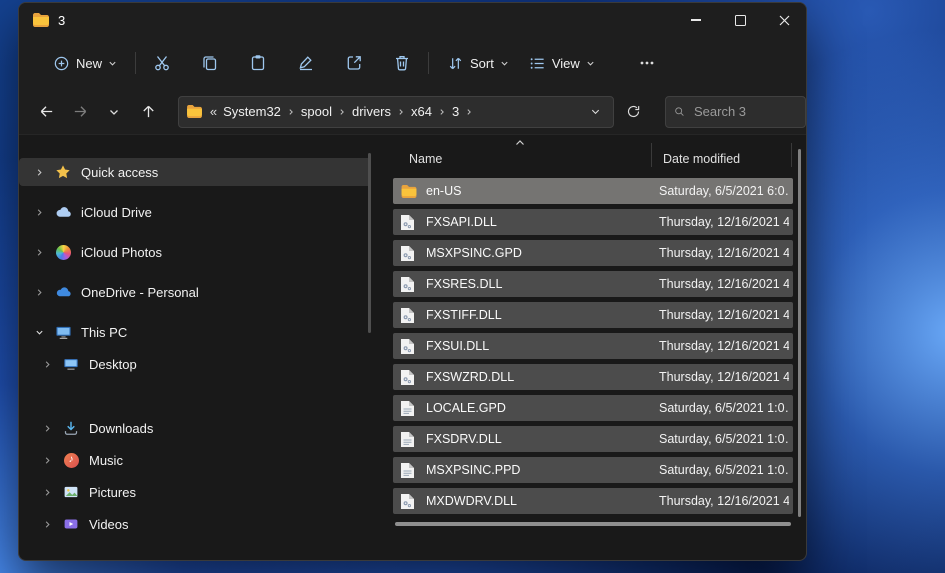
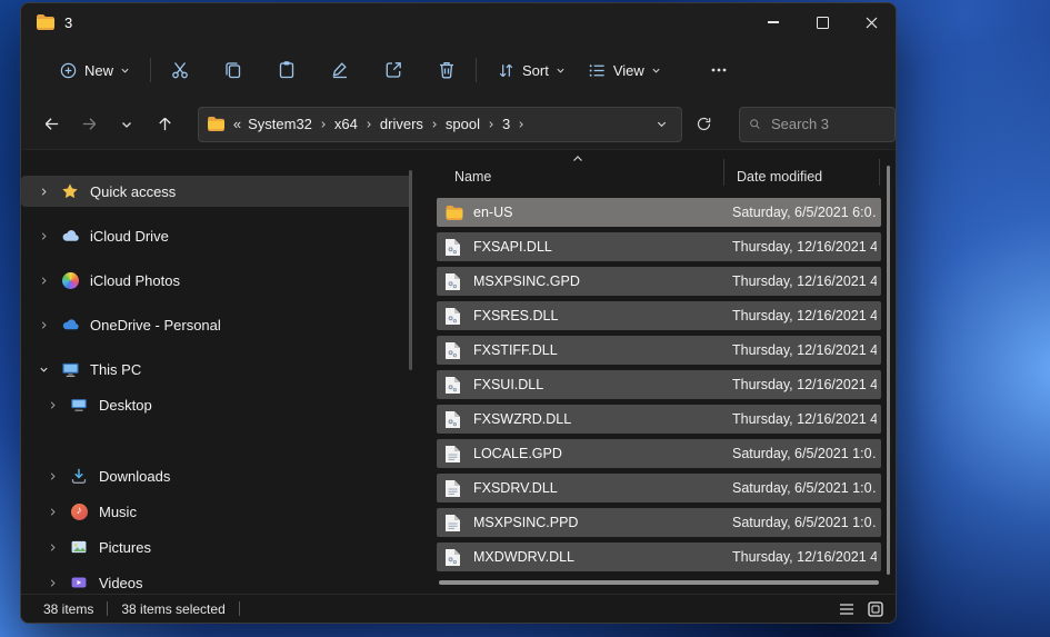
  3
  New
  Sort
  View
  «
  System32
- spool
+ x64
  drivers
- x64
+ spool
  3
  Search 3
  Quick access
  iCloud Drive
  iCloud Photos
  OneDrive - Personal
  This PC
  Desktop
  Downloads
  ♪
  Music
  Pictures
  Videos
  Name
  Date modified
  en-US
  Saturday, 6/5/2021 6:0
  FXSAPI.DLL
  Thursday, 12/16/2021 4
  MSXPSINC.GPD
  Thursday, 12/16/2021 4
  FXSRES.DLL
  Thursday, 12/16/2021 4
  FXSTIFF.DLL
  Thursday, 12/16/2021 4
  FXSUI.DLL
  Thursday, 12/16/2021 4
  FXSWZRD.DLL
  Thursday, 12/16/2021 4
  LOCALE.GPD
  Saturday, 6/5/2021 1:0
  FXSDRV.DLL
  Saturday, 6/5/2021 1:0
  MSXPSINC.PPD
  Saturday, 6/5/2021 1:0
  MXDWDRV.DLL
  Thursday, 12/16/2021 4
+ 38 items
+ 38 items selected
